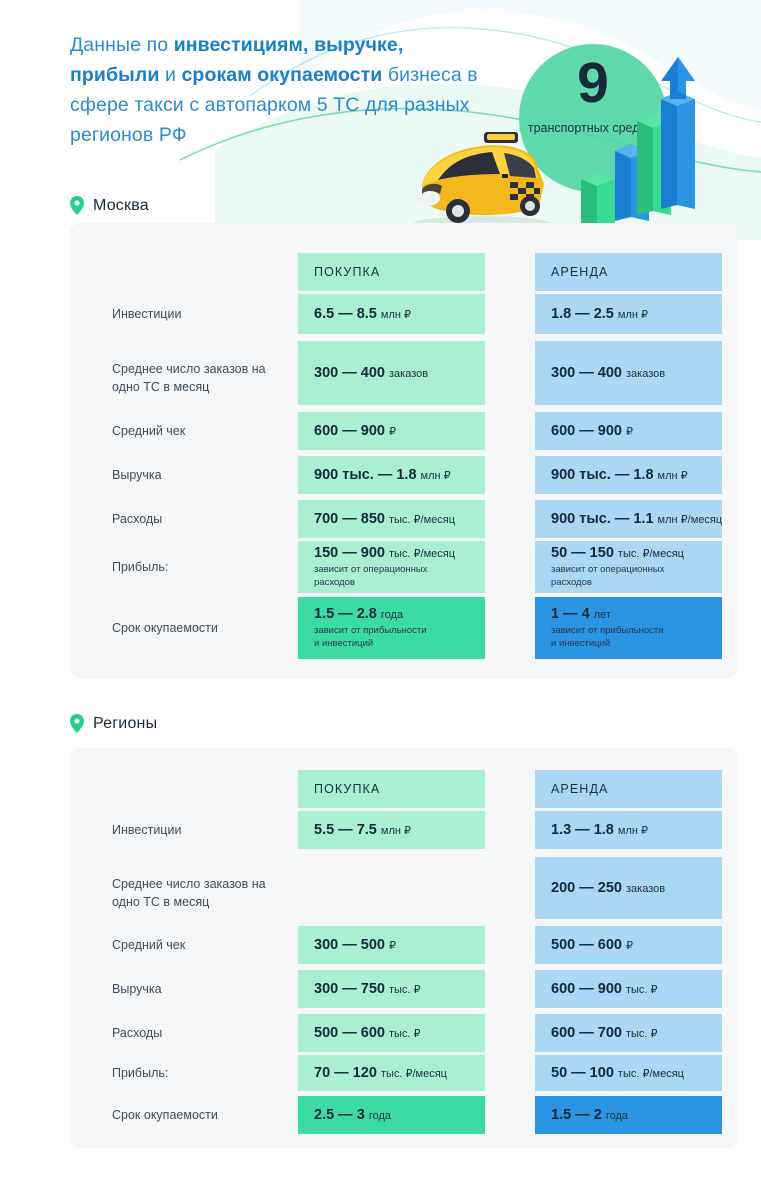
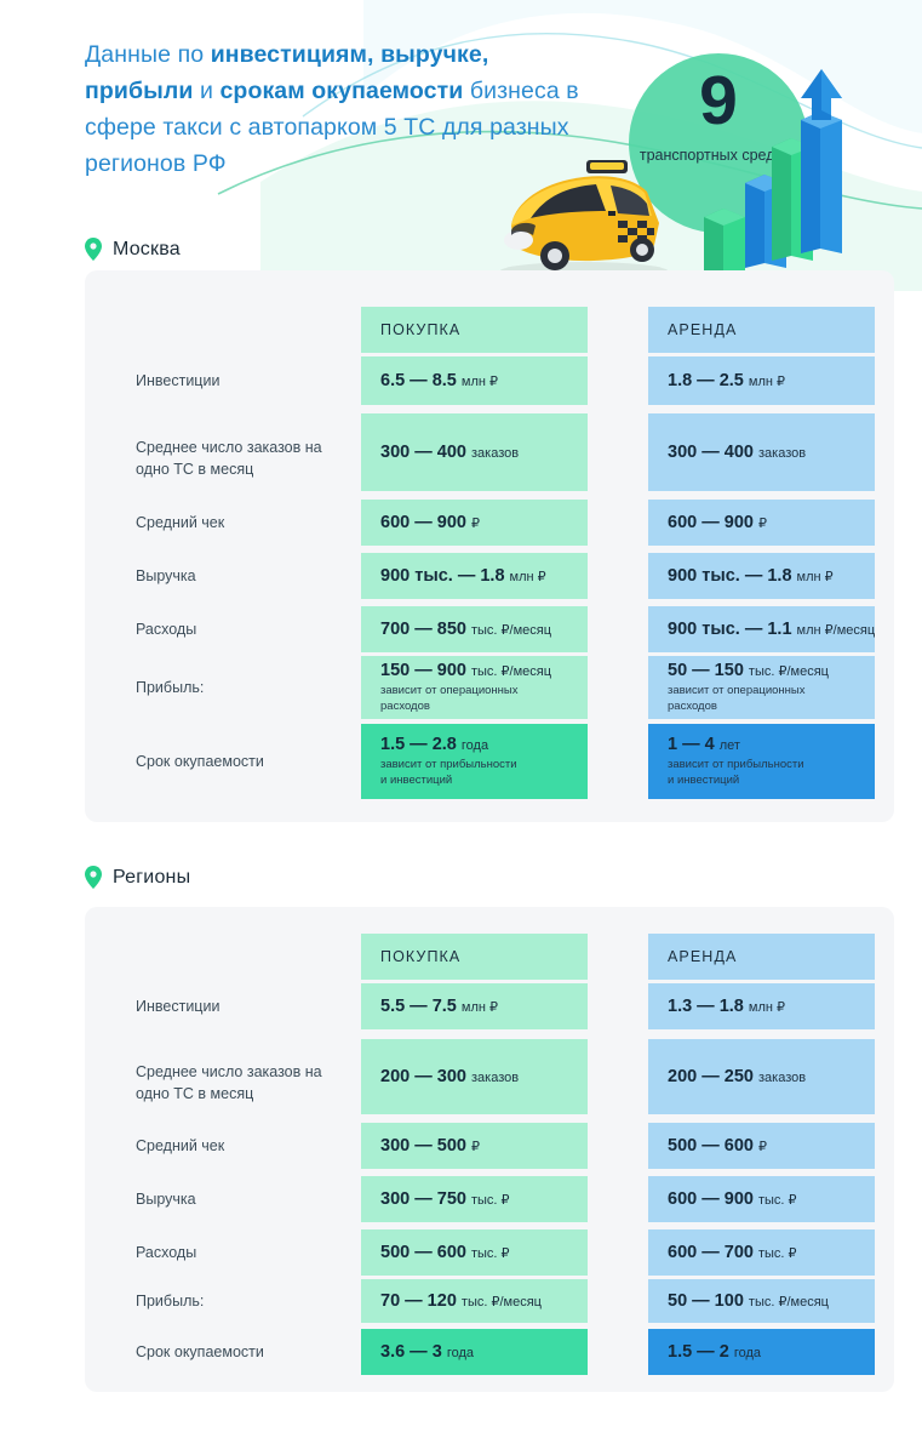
  Данные по инвестициям, выручке, прибыли и срокам окупаемости бизнеса в сфере такси с автопарком 5 ТС для разных регионов РФ
  9
  транспортных сред
  Москва
  ПОКУПКА
  АРЕНДА
  Инвестиции
  6.5 — 8.5 млн ₽
  1.8 — 2.5 млн ₽
  Среднее число заказов на одно ТС в месяц
  300 — 400 заказов
  300 — 400 заказов
  Средний чек
  600 — 900 ₽
  600 — 900 ₽
  Выручка
  900 тыс. — 1.8 млн ₽
  900 тыс. — 1.8 млн ₽
  Расходы
  700 — 850 тыс. ₽/месяц
  900 тыс. — 1.1 млн ₽/месяц
  Прибыль:
  150 — 900 тыс. ₽/месяц
  зависит от операционных расходов
  50 — 150 тыс. ₽/месяц
  зависит от операционных расходов
  Срок окупаемости
  1.5 — 2.8 года
  зависит от прибыльности
  и инвестиций
  1 — 4 лет
  зависит от прибыльности
  и инвестиций
  Регионы
  ПОКУПКА
  АРЕНДА
  Инвестиции
  5.5 — 7.5 млн ₽
  1.3 — 1.8 млн ₽
  Среднее число заказов на одно ТС в месяц
+ 200 — 300 заказов
  200 — 250 заказов
  Средний чек
  300 — 500 ₽
  500 — 600 ₽
  Выручка
  300 — 750 тыс. ₽
  600 — 900 тыс. ₽
  Расходы
  500 — 600 тыс. ₽
  600 — 700 тыс. ₽
  Прибыль:
  70 — 120 тыс. ₽/месяц
  50 — 100 тыс. ₽/месяц
  Срок окупаемости
- 2.5 — 3 года
+ 3.6 — 3 года
  1.5 — 2 года
